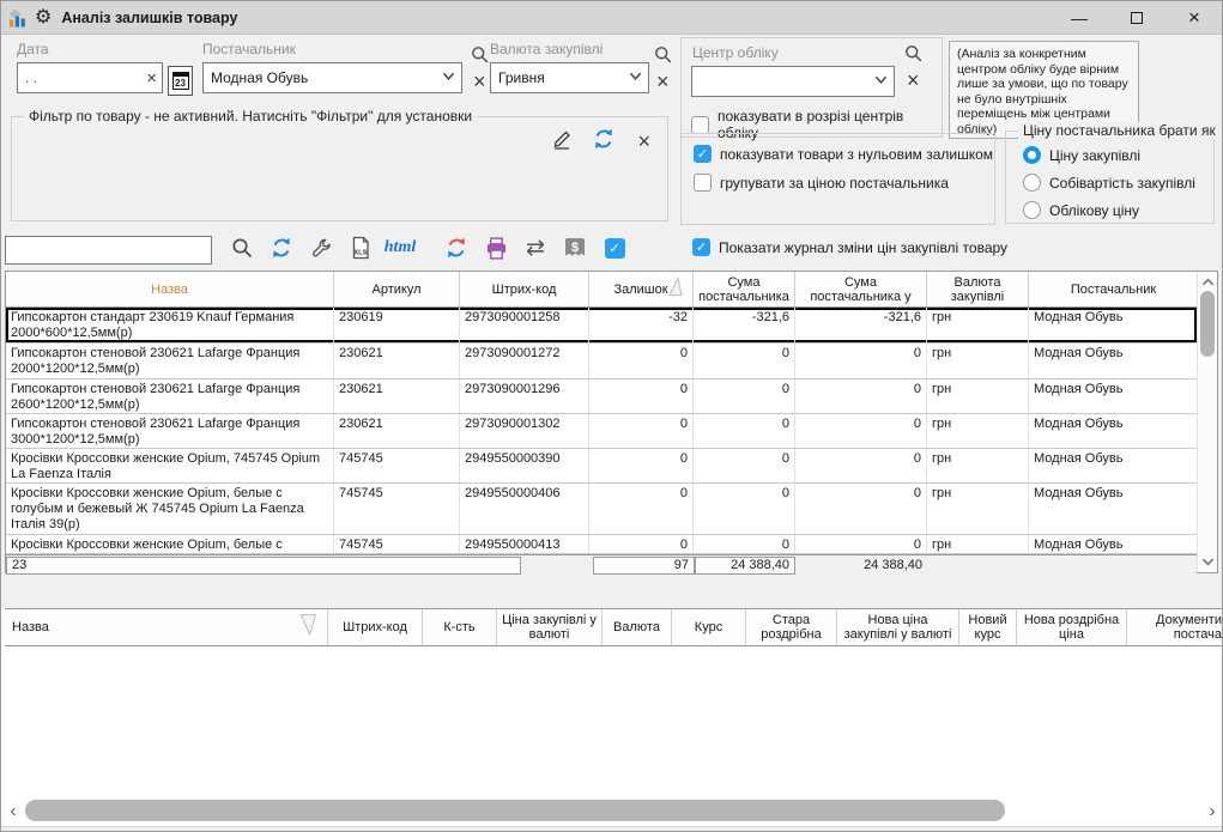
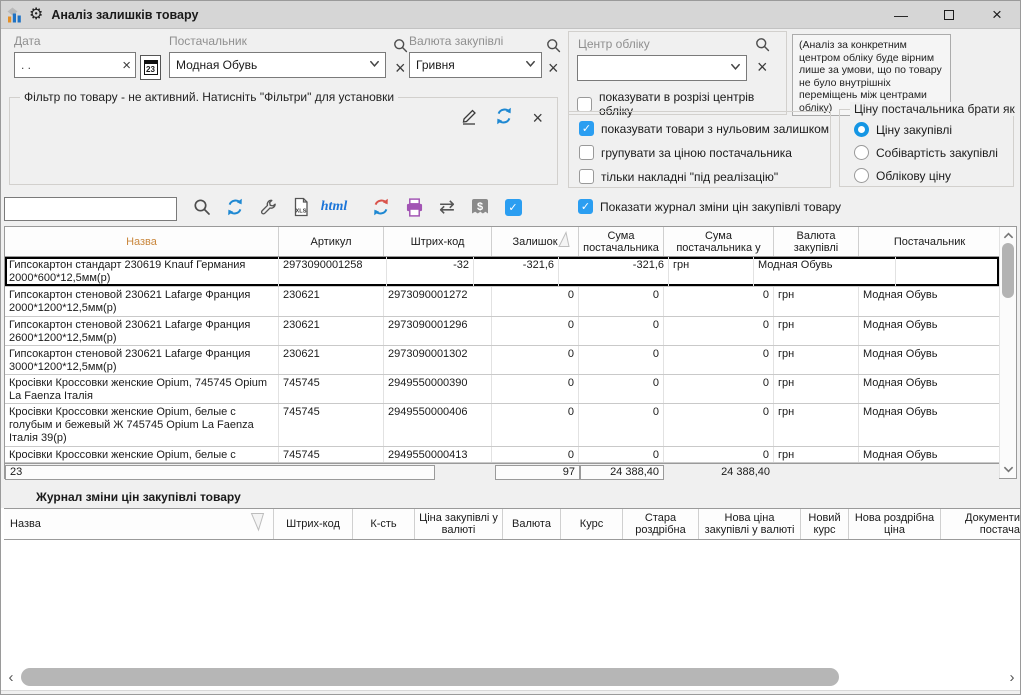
  ⚙
  Аналіз залишків товару
  —
  ×
  Дата
  . .
  ×
  23
  Постачальник
  Модная Обувь
  ×
  Валюта закупівлі
  Гривня
  ×
  Центр обліку
  ×
  показувати в розрізі центрів обліку
  (Аналіз за конкретним центром обліку буде вірним лише за умови, що по товару не було внутрішніх переміщень між центрами обліку)
  Фільтр по товару - не активний. Натисніть "Фільтри" для установки
  ×
  показувати товари з нульовим залишком
  групувати за ціною постачальника
+ тільки накладні "під реалізацію"
  Ціну постачальника брати як
  Ціну закупівлі
  Собівартість закупівлі
  Облікову ціну
  html
  ⇄
  $
  Показати журнал зміни цін закупівлі товару
  Назва
  Артикул
  Штрих-код
  Залишок
  Сума постачальника
  Сума постачальника у
  Валюта закупівлі
  Постачальник
  Гипсокартон стандарт 230619 Knauf Германия 2000*600*12,5мм(р)
- 230619
  2973090001258
  -32
  -321,6
  -321,6
  грн
  Модная Обувь
  Гипсокартон стеновой 230621 Lafarge Франция 2000*1200*12,5мм(р)
  230621
  2973090001272
  0
  0
  0
  грн
  Модная Обувь
  Гипсокартон стеновой 230621 Lafarge Франция 2600*1200*12,5мм(р)
  230621
  2973090001296
  0
  0
  0
  грн
  Модная Обувь
  Гипсокартон стеновой 230621 Lafarge Франция 3000*1200*12,5мм(р)
  230621
  2973090001302
  0
  0
  0
  грн
  Модная Обувь
  Кросівки Кроссовки женские Opium, 745745 Opium La Faenza Італія
  745745
  2949550000390
  0
  0
  0
  грн
  Модная Обувь
  Кросівки Кроссовки женские Opium, белые с голубым и бежевый Ж 745745 Opium La Faenza Італія 39(р)
  745745
  2949550000406
  0
  0
  0
  грн
  Модная Обувь
  Кросівки Кроссовки женские Opium, белые с
  745745
  2949550000413
  0
  0
  0
  грн
  Модная Обувь
  23
  97
  24 388,40
  24 388,40
+ Журнал зміни цін закупівлі товару
  Назва
  Штрих-код
  К-сть
  Ціна закупівлі у валюті
  Валюта
  Курс
  Стара роздрібна
  Нова ціна закупівлі у валюті
  Новий курс
  Нова роздрібна ціна
  Документи постача
  ‹
  ›
